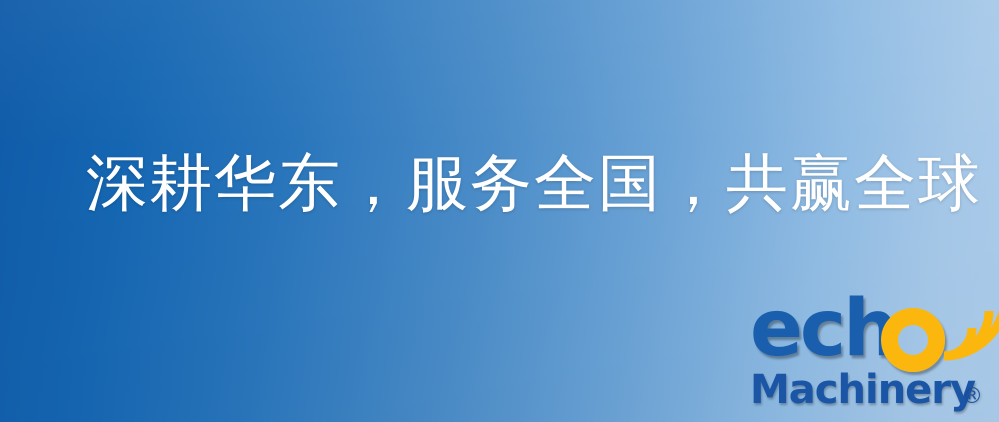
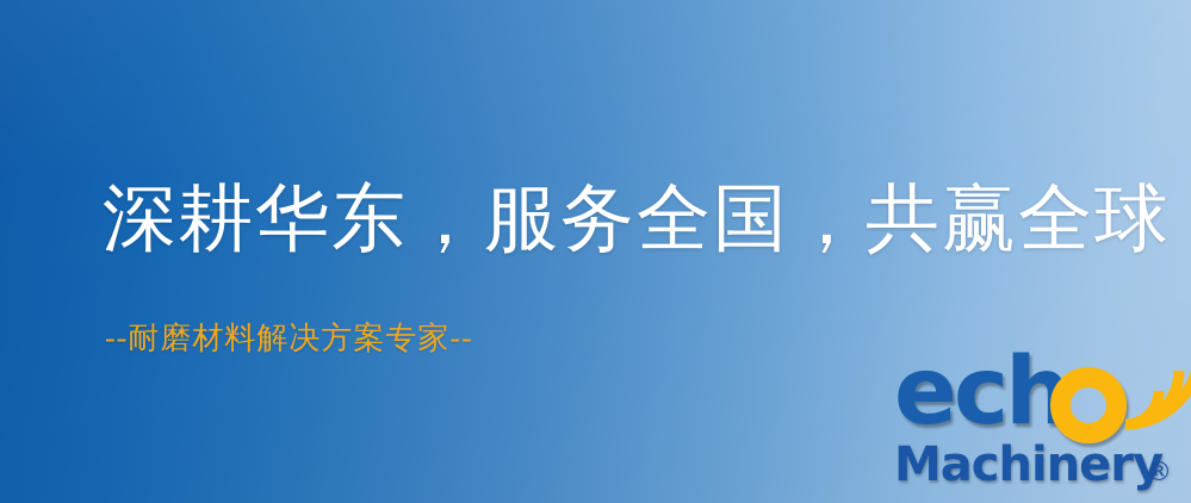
  深耕华东，服务全国，共赢全球
+ --耐磨材料解决方案专家--
  ech
  Machinery
  ®
